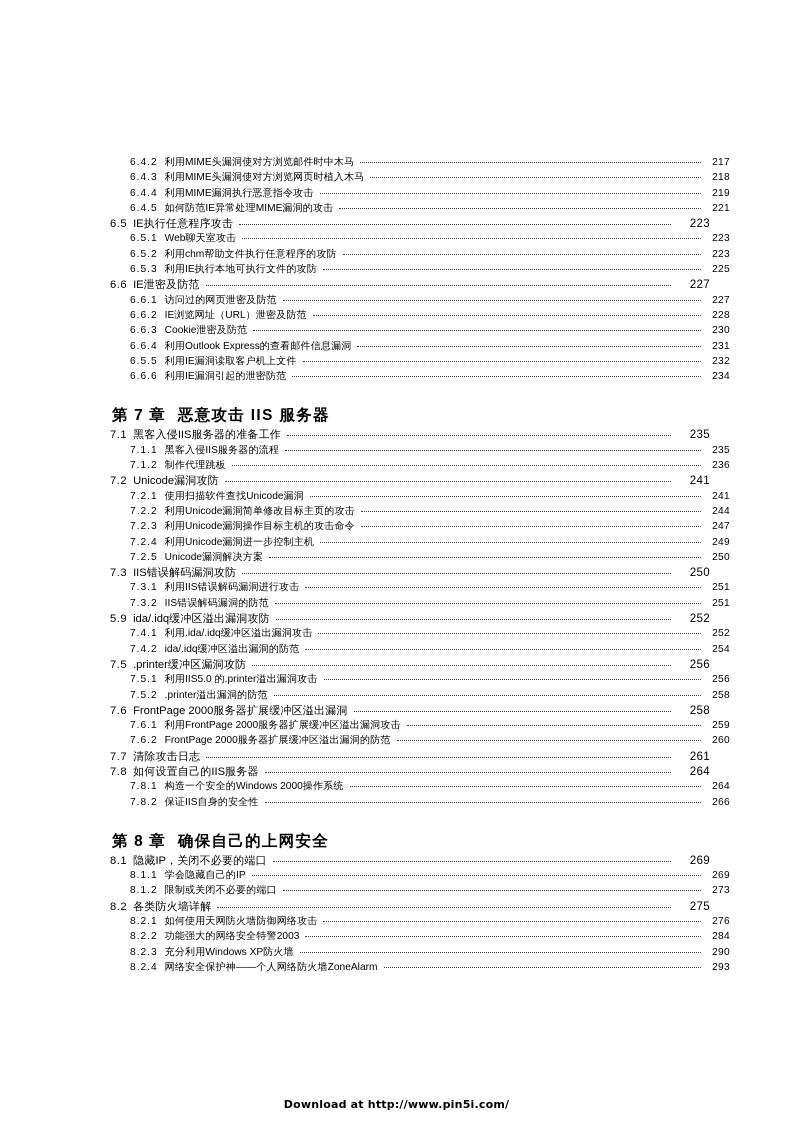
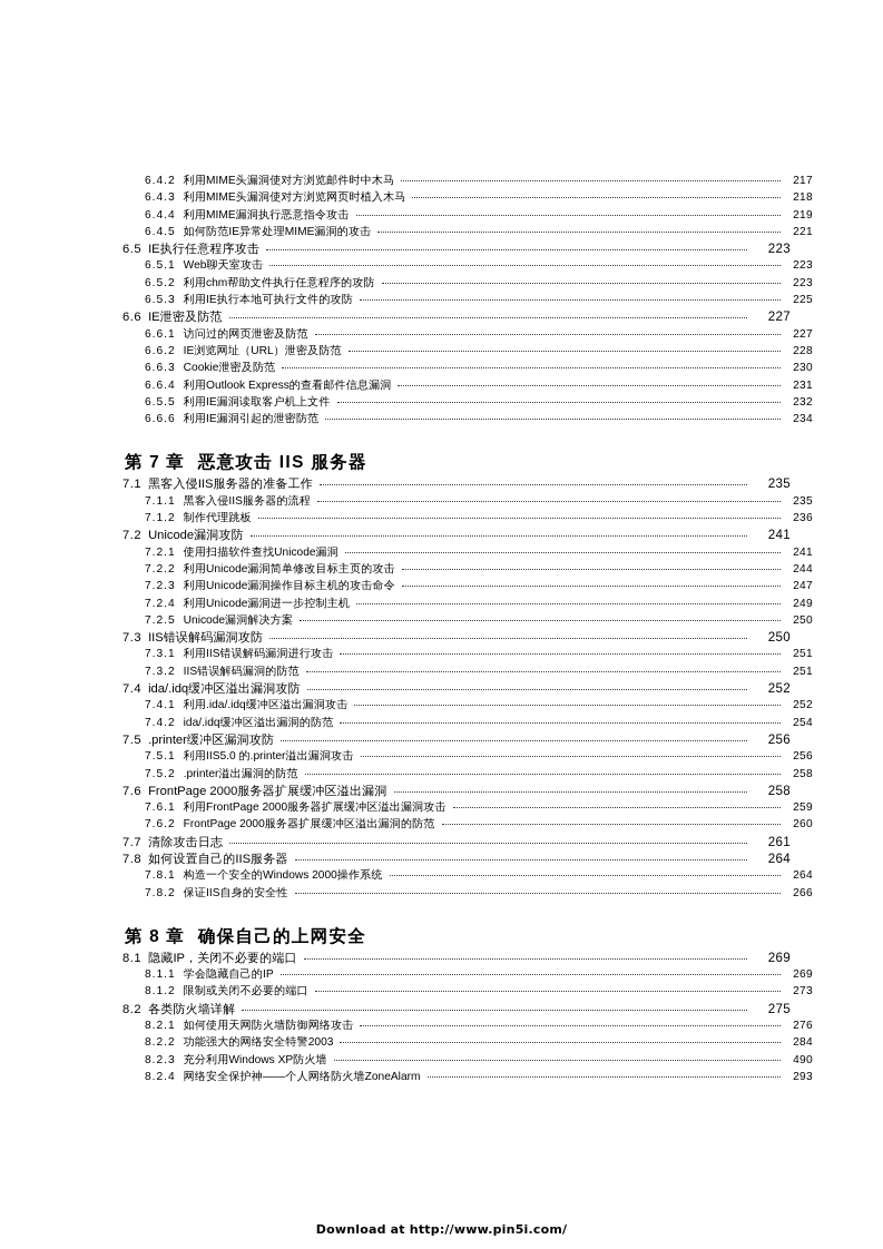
  6.4.2
  利用MIME头漏洞使对方浏览邮件时中木马
  217
  6.4.3
  利用MIME头漏洞使对方浏览网页时植入木马
  218
  6.4.4
  利用MIME漏洞执行恶意指令攻击
  219
  6.4.5
  如何防范IE异常处理MIME漏洞的攻击
  221
  6.5
  IE执行任意程序攻击
  223
  6.5.1
  Web聊天室攻击
  223
  6.5.2
  利用chm帮助文件执行任意程序的攻防
  223
  6.5.3
  利用IE执行本地可执行文件的攻防
  225
  6.6
  IE泄密及防范
  227
  6.6.1
  访问过的网页泄密及防范
  227
  6.6.2
  IE浏览网址（URL）泄密及防范
  228
  6.6.3
  Cookie泄密及防范
  230
  6.6.4
  利用Outlook Express的查看邮件信息漏洞
  231
  6.5.5
  利用IE漏洞读取客户机上文件
  232
  6.6.6
  利用IE漏洞引起的泄密防范
  234
  第 7 章 恶意攻击 IIS 服务器
  7.1
  黑客入侵IIS服务器的准备工作
  235
  7.1.1
  黑客入侵IIS服务器的流程
  235
  7.1.2
  制作代理跳板
  236
  7.2
  Unicode漏洞攻防
  241
  7.2.1
  使用扫描软件查找Unicode漏洞
  241
  7.2.2
  利用Unicode漏洞简单修改目标主页的攻击
  244
  7.2.3
  利用Unicode漏洞操作目标主机的攻击命令
  247
  7.2.4
  利用Unicode漏洞进一步控制主机
  249
  7.2.5
  Unicode漏洞解决方案
  250
  7.3
  IIS错误解码漏洞攻防
  250
  7.3.1
  利用IIS错误解码漏洞进行攻击
  251
  7.3.2
  IIS错误解码漏洞的防范
  251
- 5.9
+ 7.4
  ida/.idq缓冲区溢出漏洞攻防
  252
  7.4.1
  利用.ida/.idq缓冲区溢出漏洞攻击
  252
  7.4.2
  ida/.idq缓冲区溢出漏洞的防范
  254
  7.5
  .printer缓冲区漏洞攻防
  256
  7.5.1
  利用IIS5.0 的.printer溢出漏洞攻击
  256
  7.5.2
  .printer溢出漏洞的防范
  258
  7.6
  FrontPage 2000服务器扩展缓冲区溢出漏洞
  258
  7.6.1
  利用FrontPage 2000服务器扩展缓冲区溢出漏洞攻击
  259
  7.6.2
  FrontPage 2000服务器扩展缓冲区溢出漏洞的防范
  260
  7.7
  清除攻击日志
  261
  7.8
  如何设置自己的IIS服务器
  264
  7.8.1
  构造一个安全的Windows 2000操作系统
  264
  7.8.2
  保证IIS自身的安全性
  266
  第 8 章 确保自己的上网安全
  8.1
  隐藏IP，关闭不必要的端口
  269
  8.1.1
  学会隐藏自己的IP
  269
  8.1.2
  限制或关闭不必要的端口
  273
  8.2
  各类防火墙详解
  275
  8.2.1
  如何使用天网防火墙防御网络攻击
  276
  8.2.2
  功能强大的网络安全特警2003
  284
  8.2.3
  充分利用Windows XP防火墙
- 290
+ 490
  8.2.4
  网络安全保护神——个人网络防火墙ZoneAlarm
  293
  Download at http://www.pin5i.com/
